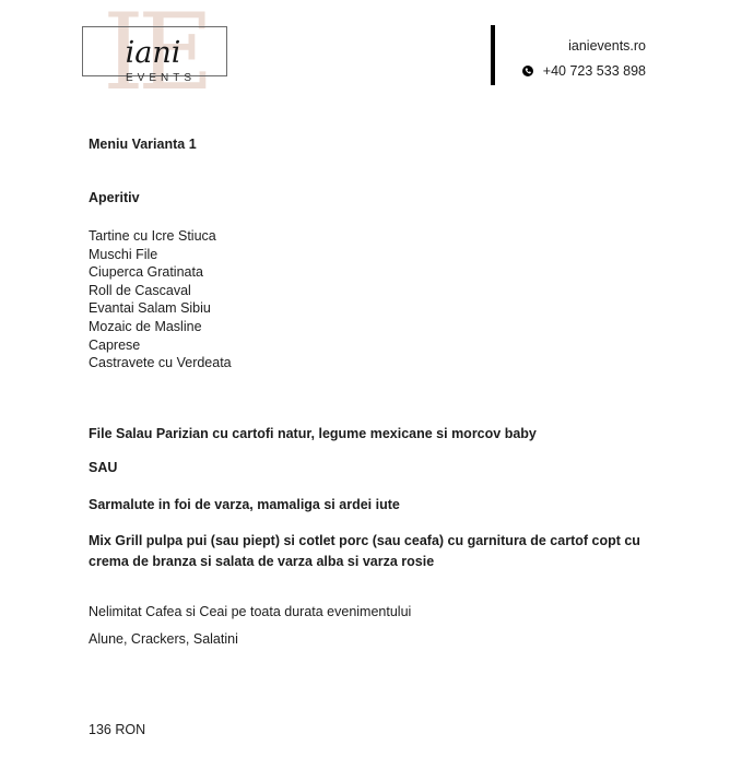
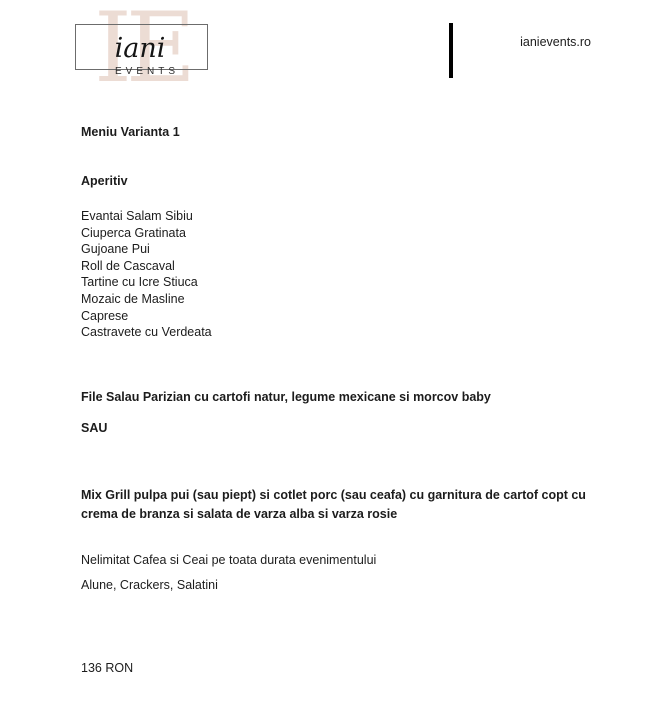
  IE
  iani
  EVENTS
  ianievents.ro
- +40 723 533 898
  Meniu Varianta 1
  Aperitiv
- Tartine cu Icre Stiuca
+ Evantai Salam Sibiu
- Muschi File
  Ciuperca Gratinata
+ Gujoane Pui
  Roll de Cascaval
- Evantai Salam Sibiu
+ Tartine cu Icre Stiuca
  Mozaic de Masline
  Caprese
  Castravete cu Verdeata
  File Salau Parizian cu cartofi natur, legume mexicane si morcov baby
  SAU
- Sarmalute in foi de varza, mamaliga si ardei iute
  Mix Grill pulpa pui (sau piept) si cotlet porc (sau ceafa) cu garnitura de cartof copt cu
  crema de branza si salata de varza alba si varza rosie
  Nelimitat Cafea si Ceai pe toata durata evenimentului
  Alune, Crackers, Salatini
  136 RON
